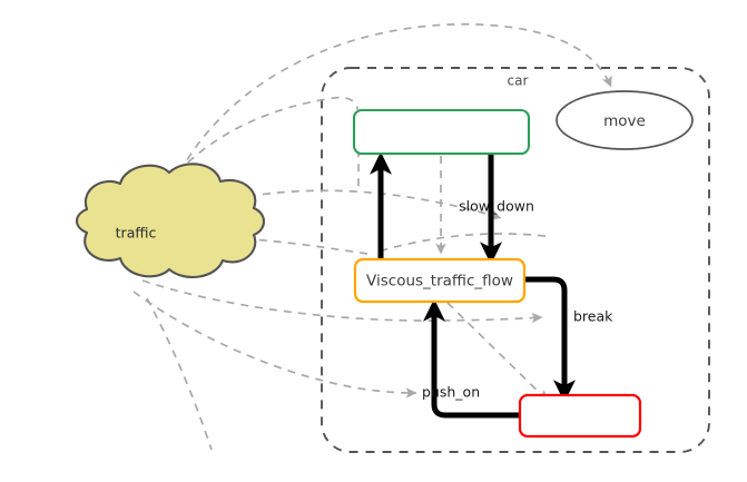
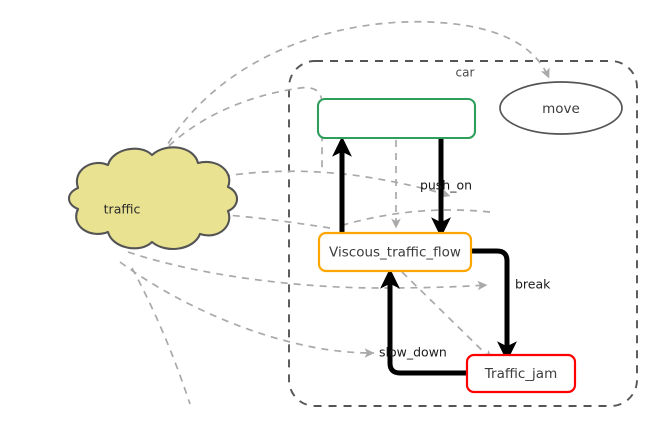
  car
  traffic
  Viscous_traffic_flow
+ Traffic_jam
  move
- slow_down
+ push_on
  break
- push_on
+ slow_down
